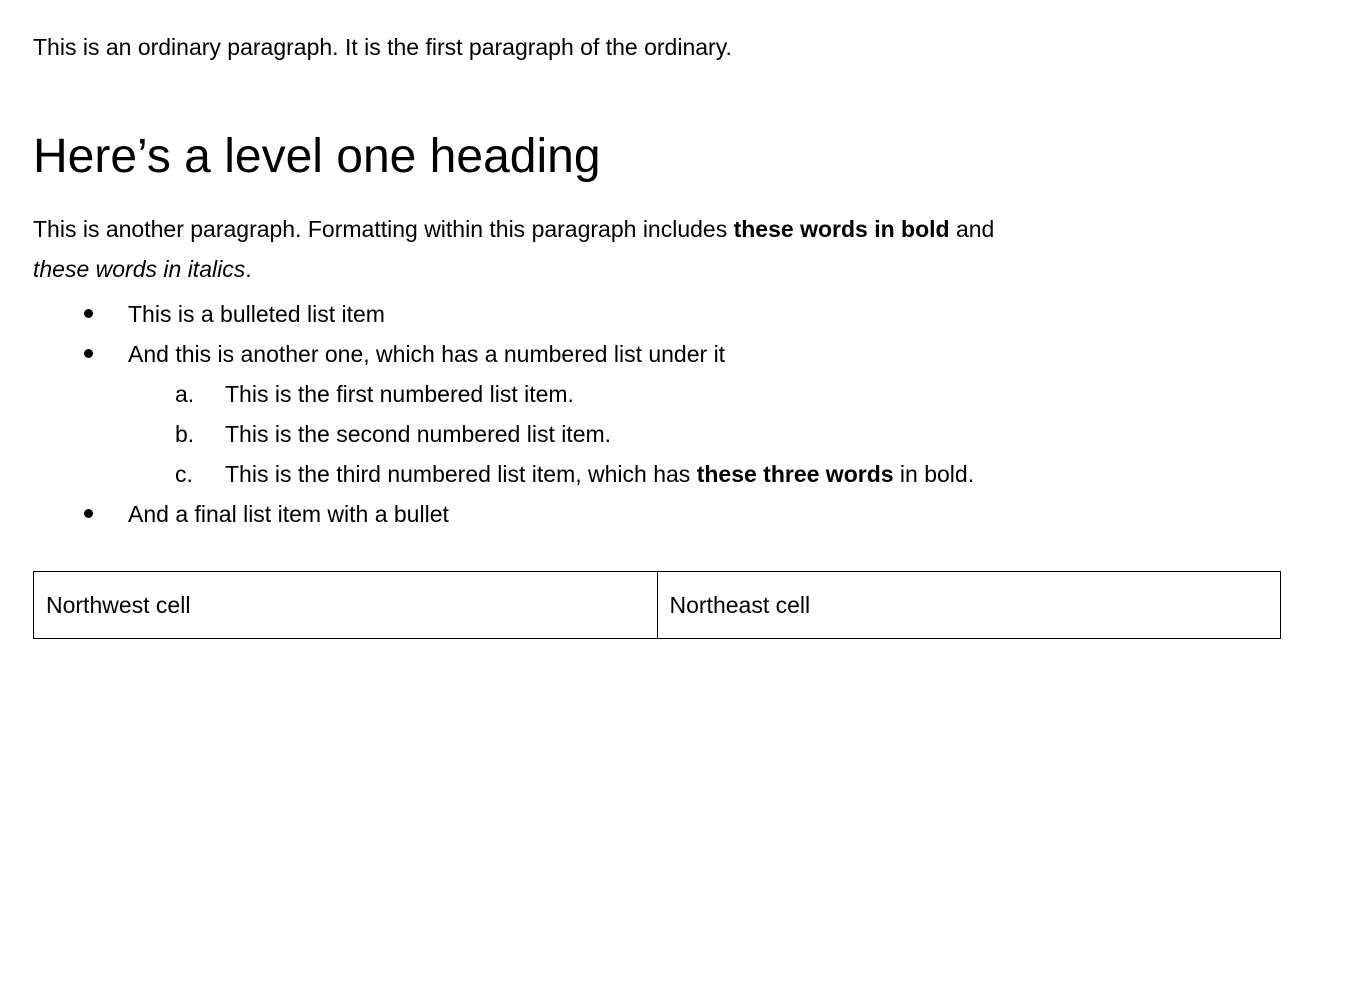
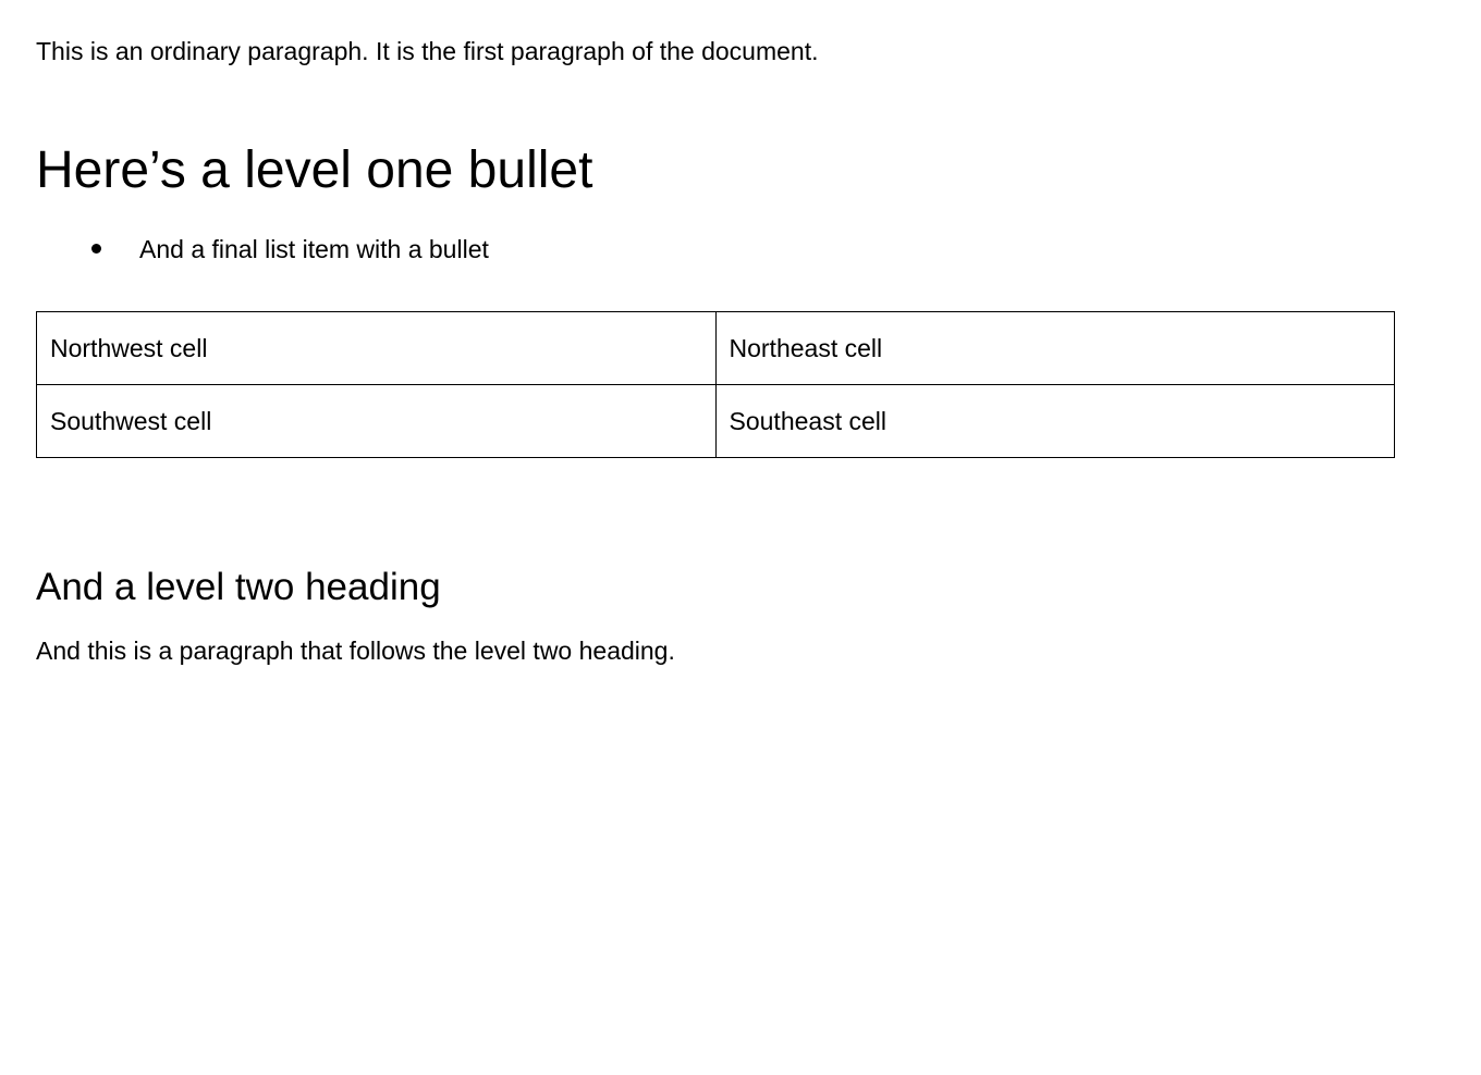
- This is an ordinary paragraph. It is the first paragraph of the ordinary.
+ This is an ordinary paragraph. It is the first paragraph of the document.
- Here’s a level one heading
+ Here’s a level one bullet
- This is another paragraph. Formatting within this paragraph includes these words in bold and
- these words in italics.
- This is a bulleted list item
- And this is another one, which has a numbered list under it
- a.
- This is the first numbered list item.
- b.
- This is the second numbered list item.
- c.
- This is the third numbered list item, which has these three words in bold.
  And a final list item with a bullet
  Northwest cell	Northeast cell
+ Southwest cell	Southeast cell
+ And a level two heading
+ And this is a paragraph that follows the level two heading.
